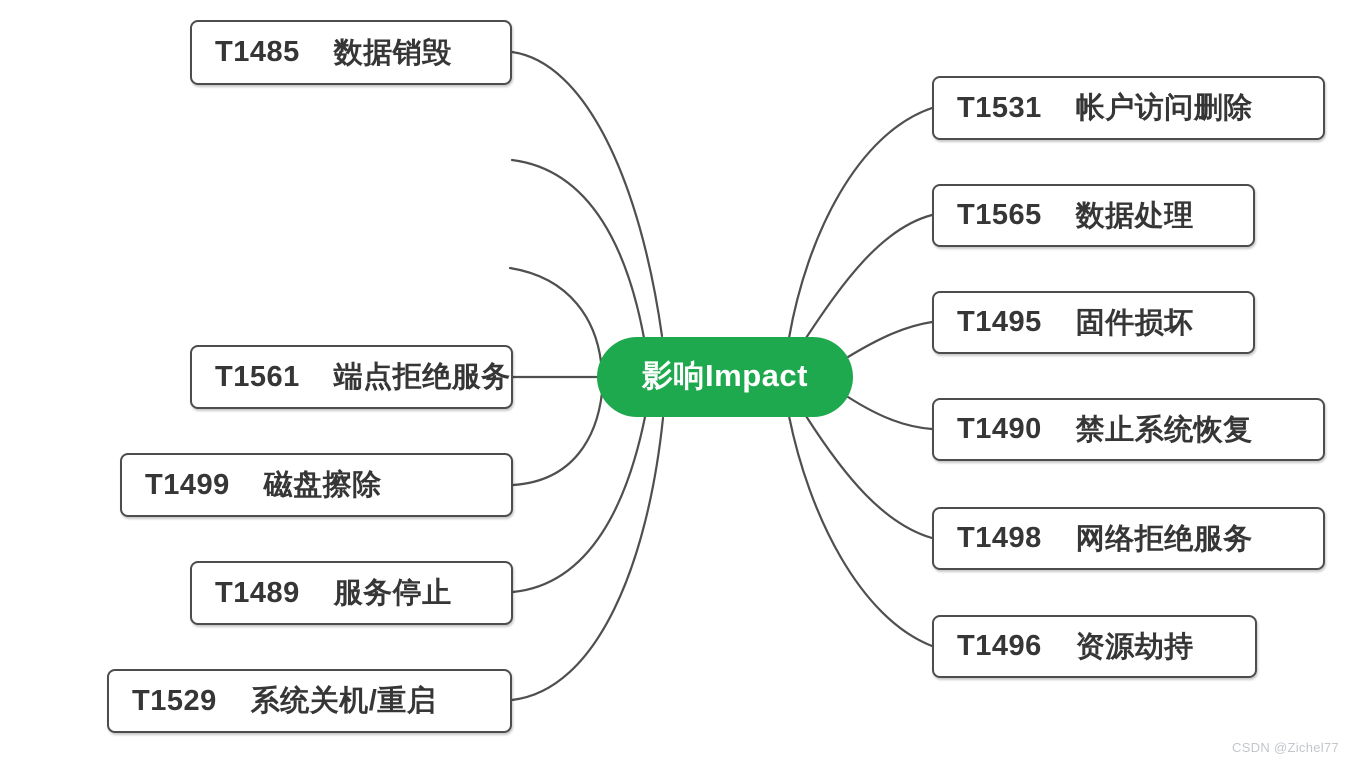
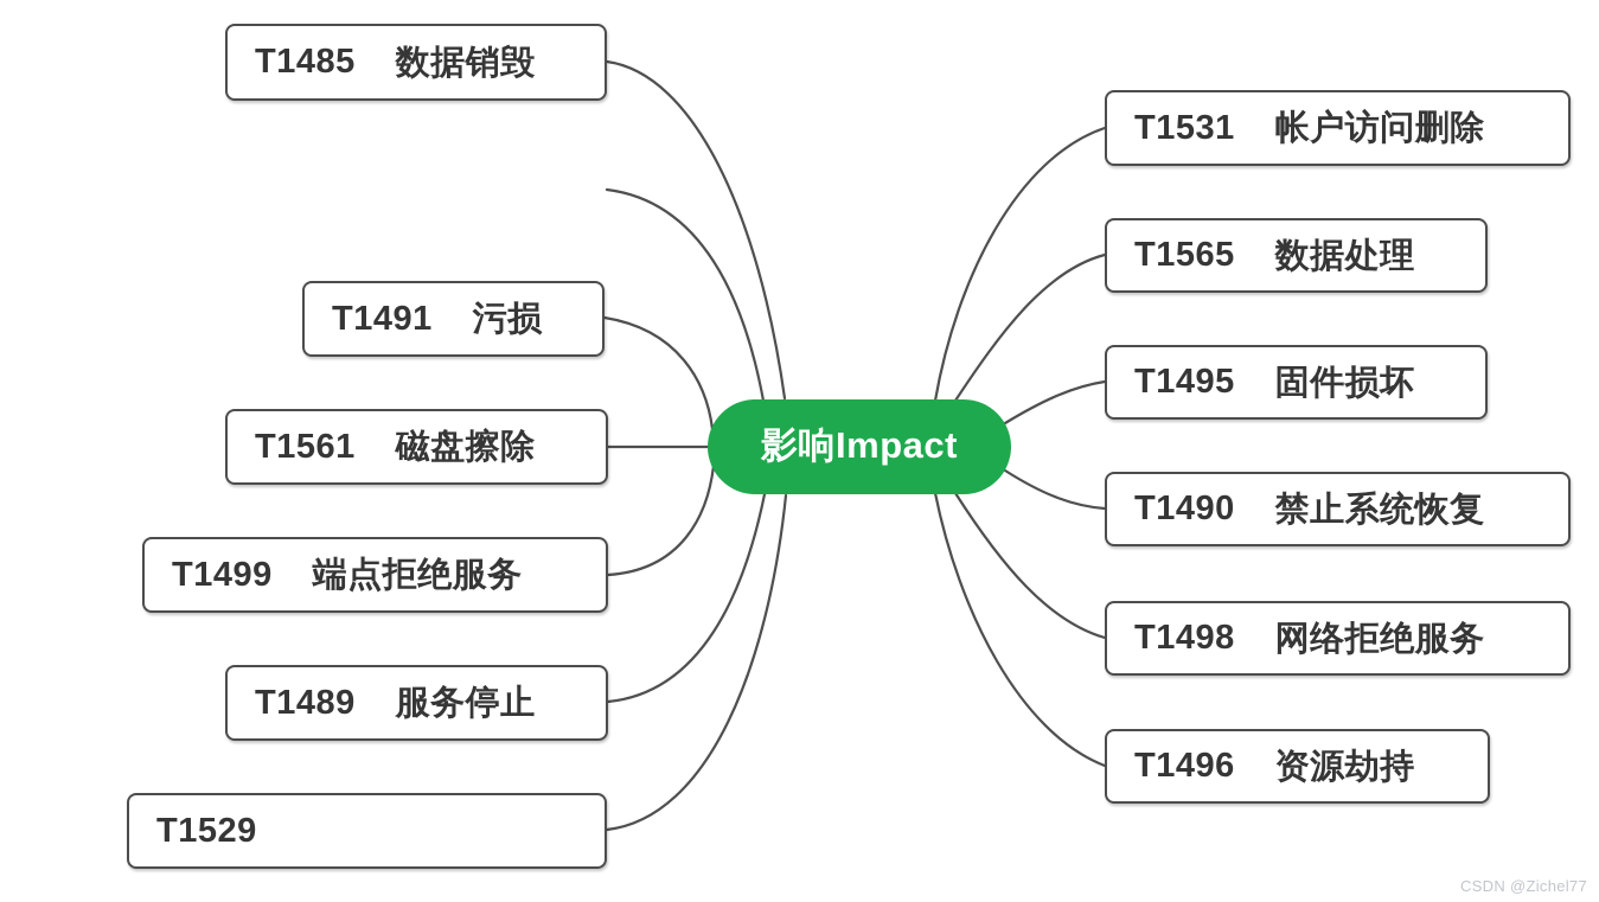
  T1485
  数据销毁
+ T1491
+ 污损
  T1561
- 端点拒绝服务
+ 磁盘擦除
  T1499
- 磁盘擦除
+ 端点拒绝服务
  T1489
  服务停止
  T1529
- 系统关机/重启
  影响Impact
  T1531
  帐户访问删除
  T1565
  数据处理
  T1495
  固件损坏
  T1490
  禁止系统恢复
  T1498
  网络拒绝服务
  T1496
  资源劫持
  CSDN @Zichel77
